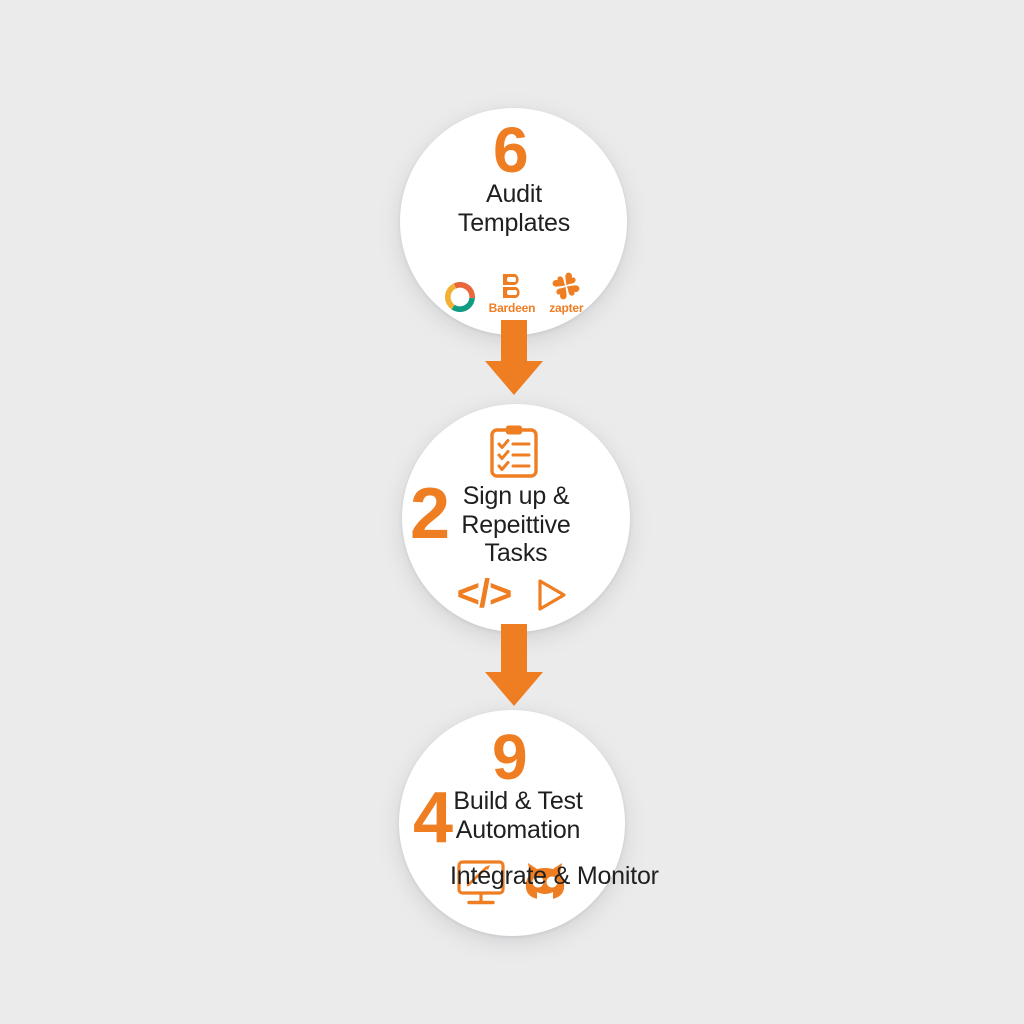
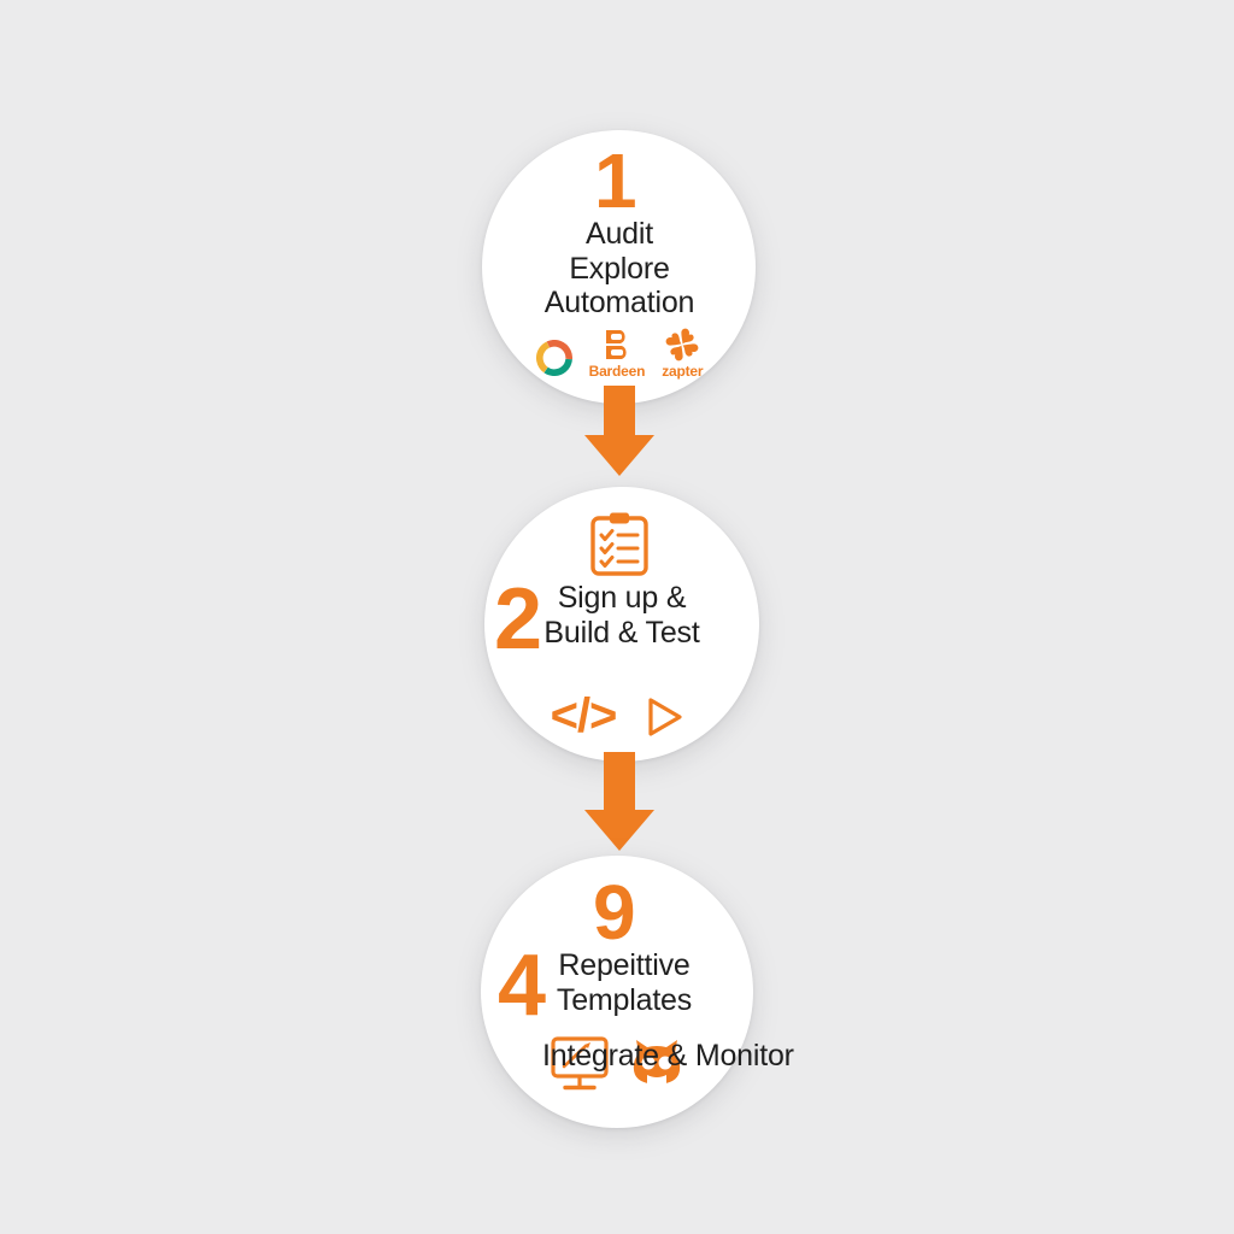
- 6
+ 1
  Audit
+ Explore
- Templates
+ Automation
  Bardeen
  zapter
  2
  Sign up &
- Repeittive
+ Build & Test
- Tasks
  </>
  9
  4
- Build & Test
+ Repeittive
- Automation
+ Templates
  Integrate & Monitor
